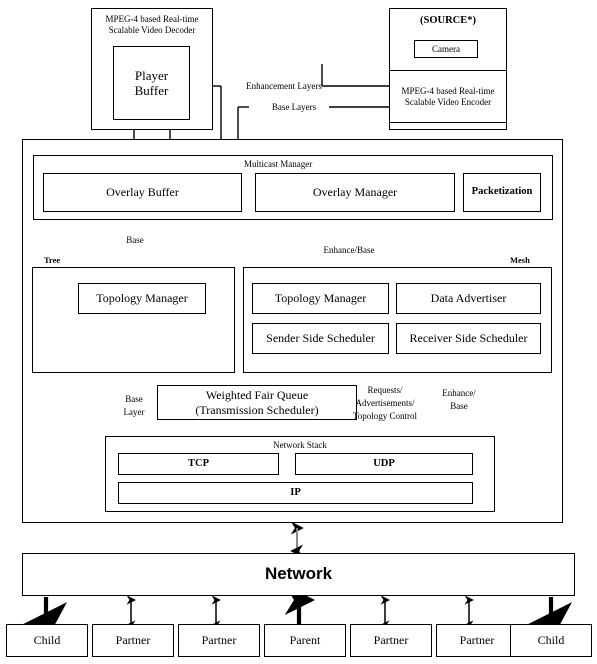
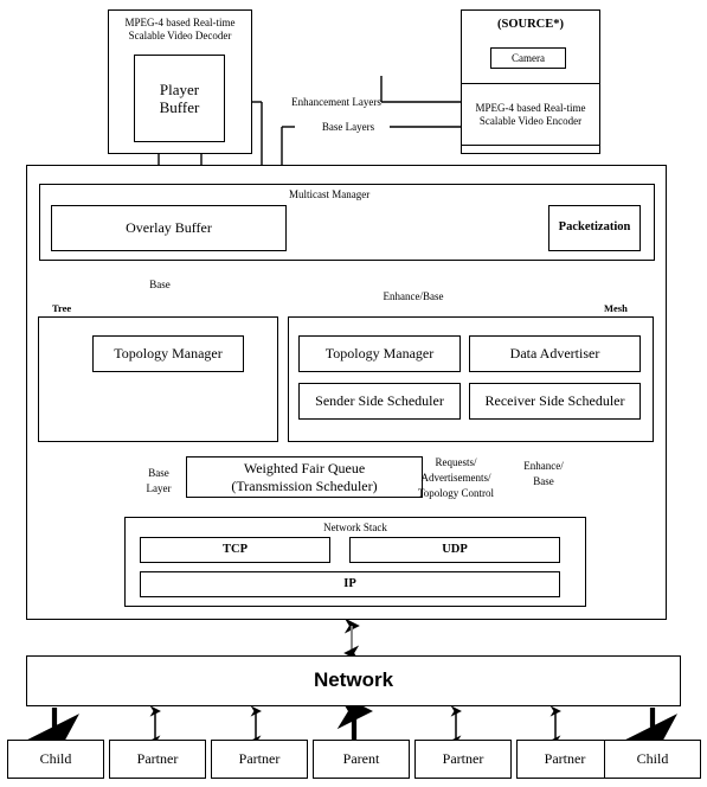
  MPEG-4 based Real-time Scalable Video Decoder
  Player Buffer
  (SOURCE*)
  Camera
  MPEG-4 based Real-time Scalable Video Encoder
  Enhancement Layers
  Base Layers
  Multicast Manager
  Overlay Buffer
- Overlay Manager
  Packetization
  Base
  Enhance/Base
  Tree
  Topology Manager
  Mesh
  Topology Manager
  Data Advertiser
  Sender Side Scheduler
  Receiver Side Scheduler
  Weighted Fair Queue
  (Transmission Scheduler)
  Base
  Layer
  Requests/
  Advertisements/
  Topology Control
  Enhance/
  Base
  Network Stack
  TCP
  UDP
  IP
  Network
  Child
  Partner
  Partner
  Parent
  Partner
  Partner
  Child
